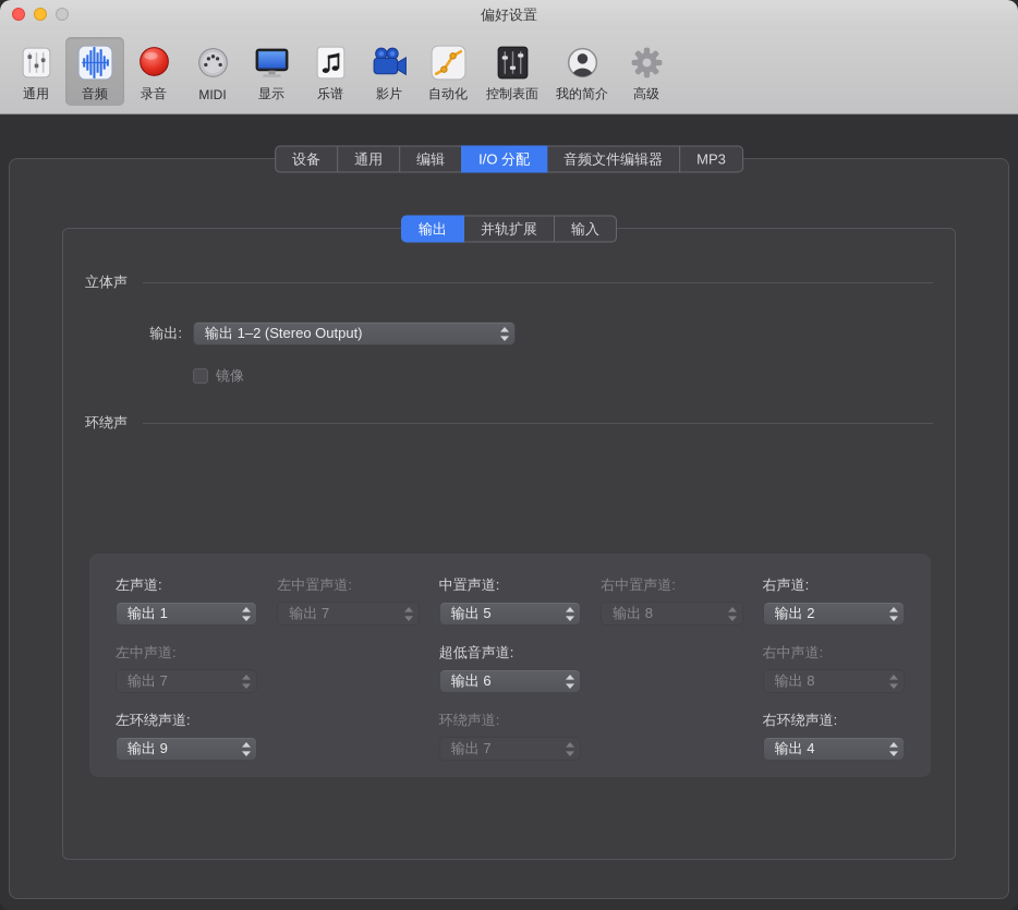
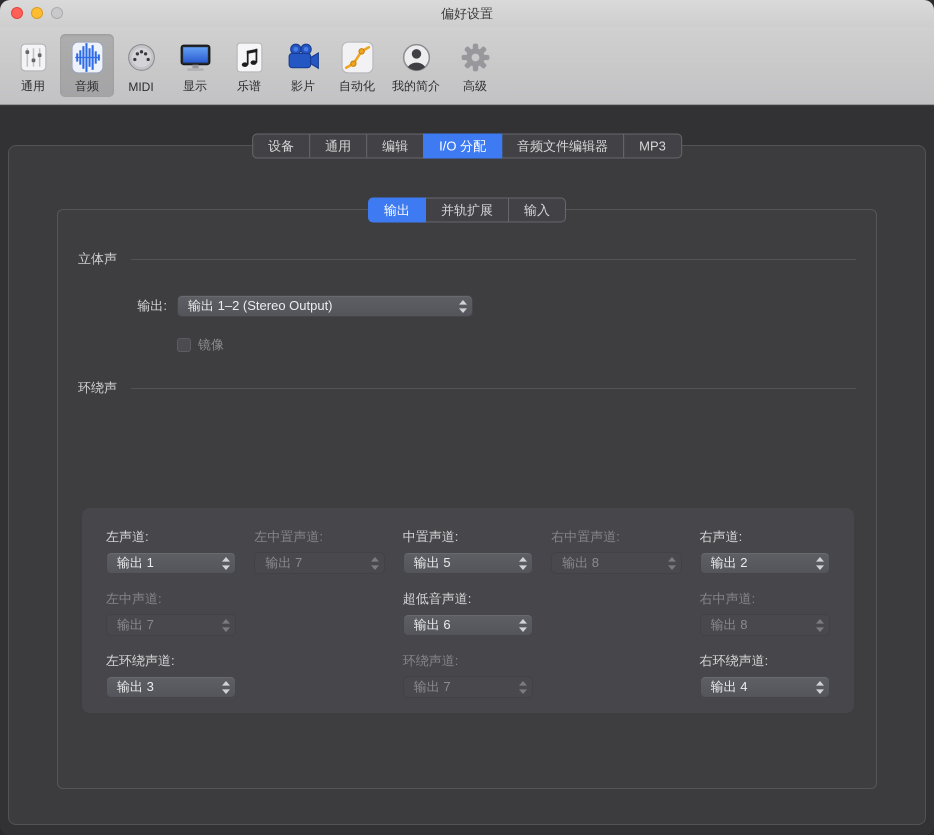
  偏好设置
  通用
  音频
- 录音
  MIDI
  显示
  乐谱
  影片
  自动化
- 控制表面
  我的简介
  高级
  设备
  通用
  编辑
  I/O 分配
  音频文件编辑器
  MP3
  输出
  并轨扩展
  输入
  立体声
  输出:
  输出 1–2 (Stereo Output)
  镜像
  环绕声
  左声道:
  输出 1
  左中置声道:
  输出 7
  中置声道:
  输出 5
  右中置声道:
  输出 8
  右声道:
  输出 2
  左中声道:
  输出 7
  超低音声道:
  输出 6
  右中声道:
  输出 8
  左环绕声道:
- 输出 9
+ 输出 3
  环绕声道:
  输出 7
  右环绕声道:
  输出 4
